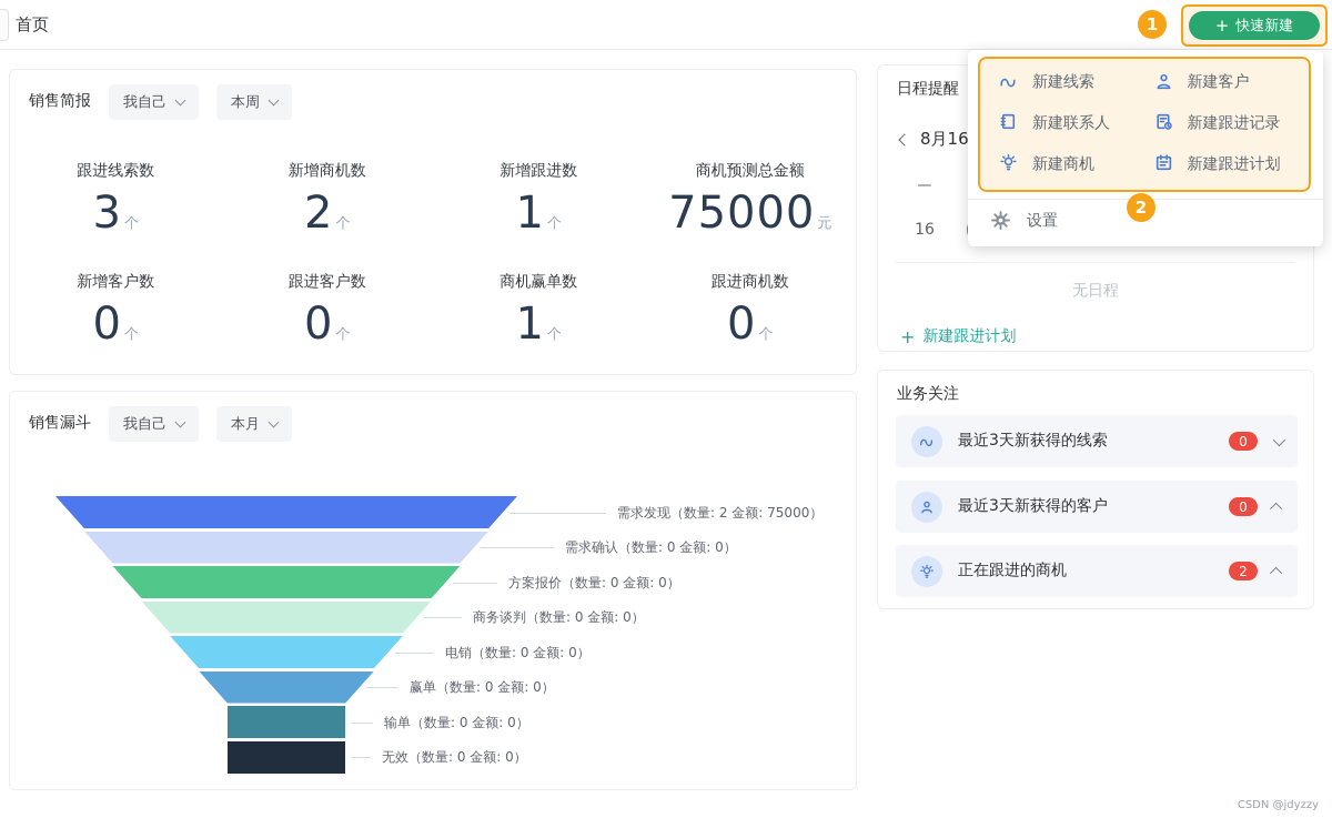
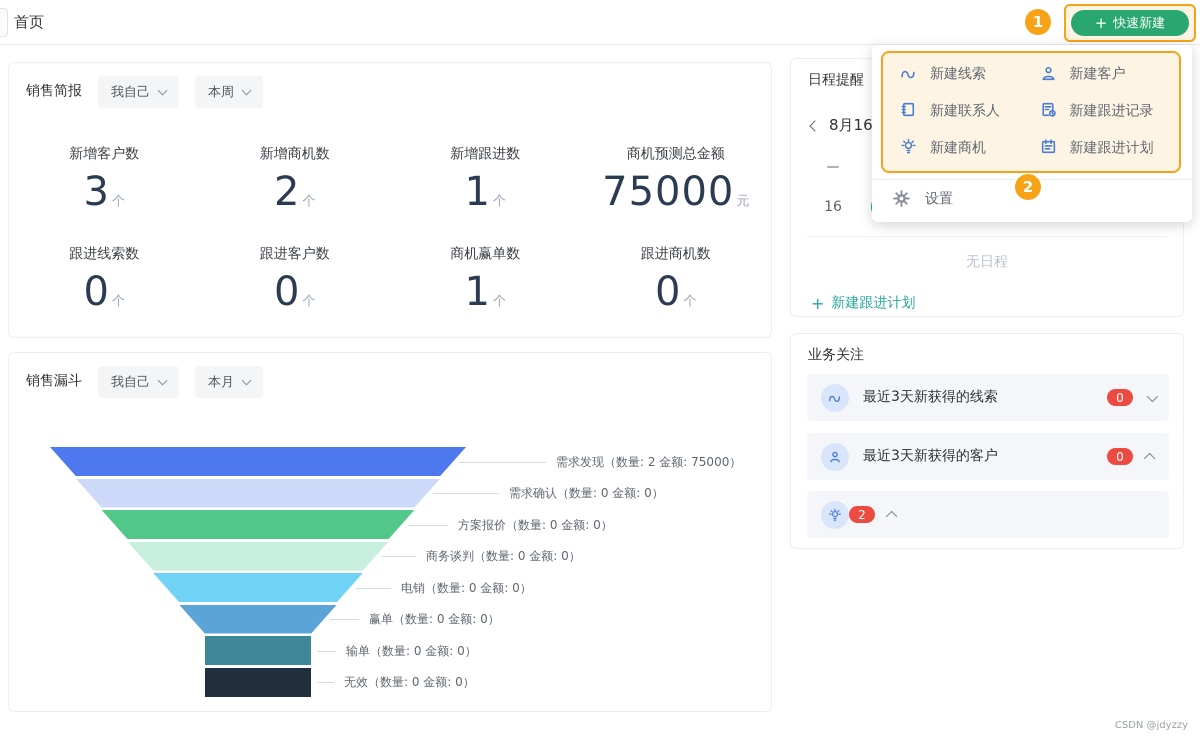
  首页
  1
  +
  快速新建
  销售简报
  我自己
  本周
- 跟进线索数
+ 新增客户数
  3 个
  新增商机数
  2 个
  新增跟进数
  1 个
  商机预测总金额
  75000 元
- 新增客户数
+ 跟进线索数
  0 个
  跟进客户数
  0 个
  商机赢单数
  1 个
  跟进商机数
  0 个
  销售漏斗
  我自己
  本月
  需求发现（数量: 2 金额: 75000）
  需求确认（数量: 0 金额: 0）
  方案报价（数量: 0 金额: 0）
  商务谈判（数量: 0 金额: 0）
  电销（数量: 0 金额: 0）
  赢单（数量: 0 金额: 0）
  输单（数量: 0 金额: 0）
  无效（数量: 0 金额: 0）
  日程提醒
  8月16
  一
  16
  无日程
  +
  新建跟进计划
  业务关注
  最近3天新获得的线索
  0
  最近3天新获得的客户
  0
- 正在跟进的商机
  2
  新建线索
  新建客户
  新建联系人
  新建跟进记录
  新建商机
  新建跟进计划
  设置
  2
  CSDN @jdyzzy
